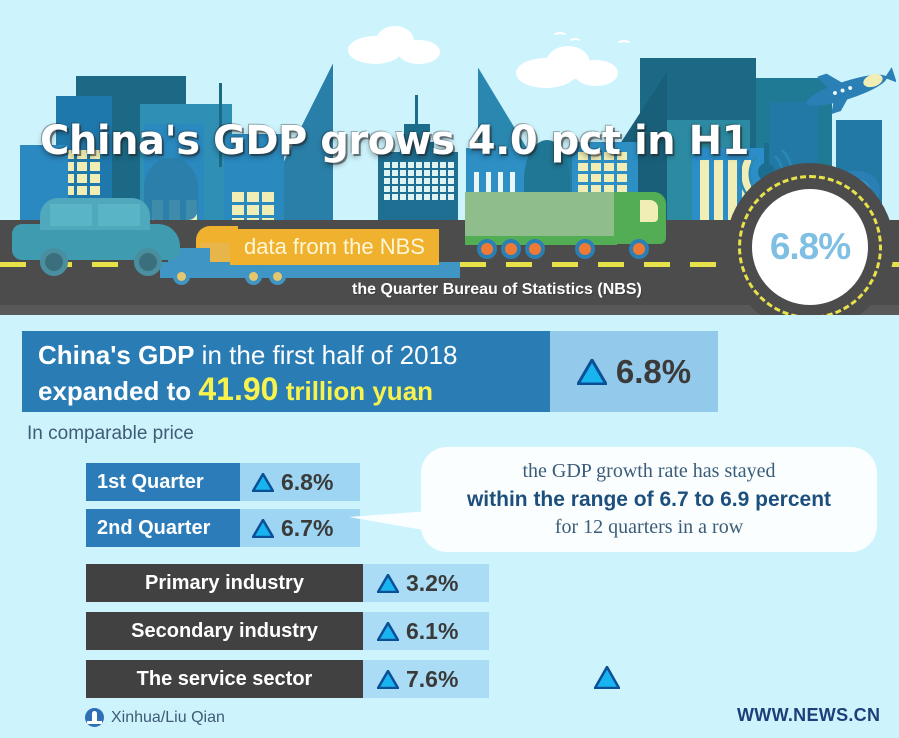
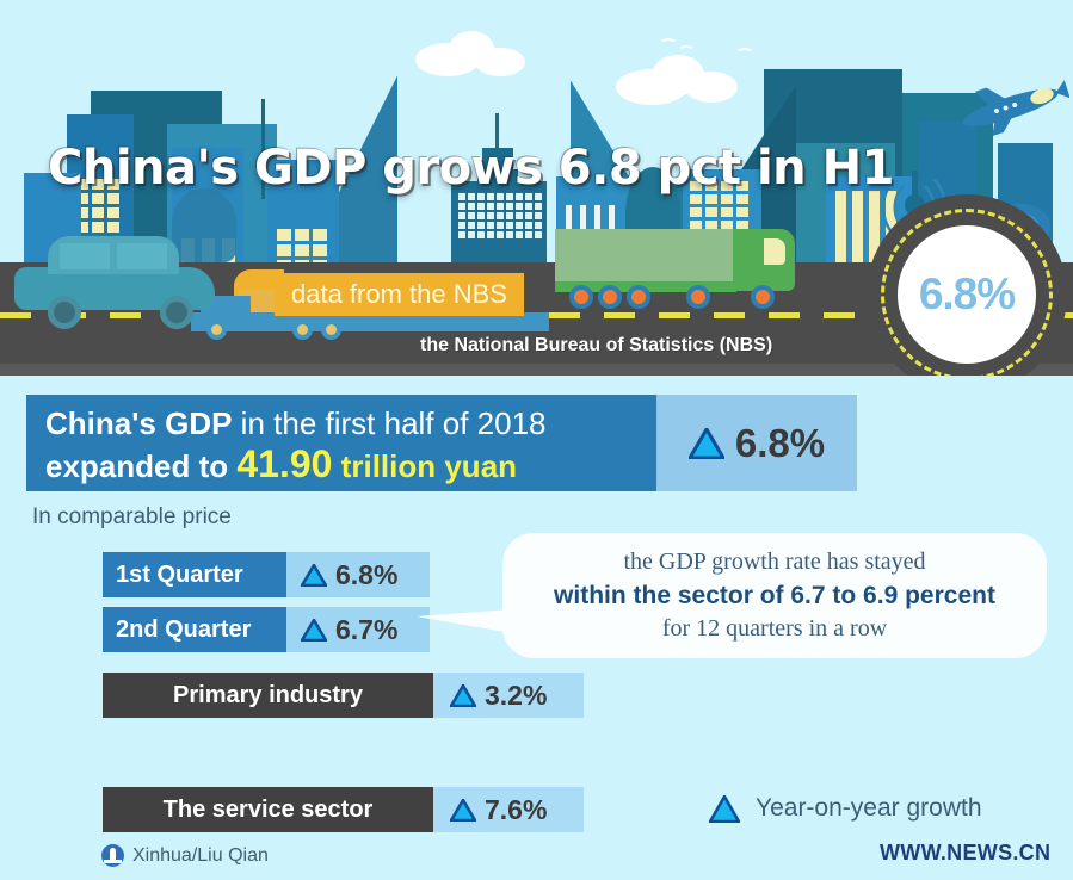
  6.8%
- China's GDP grows 4.0 pct in H1
+ China's GDP grows 6.8 pct in H1
  data from the NBS
- the Quarter Bureau of Statistics (NBS)
+ the National Bureau of Statistics (NBS)
  China's GDP in the first half of 2018
  expanded to 41.90 trillion yuan
  6.8%
  In comparable price
  1st Quarter
  6.8%
  2nd Quarter
  6.7%
  Primary industry
  3.2%
- Secondary industry
- 6.1%
  The service sector
  7.6%
  the GDP growth rate has stayed
- within the range of 6.7 to 6.9 percent
+ within the sector of 6.7 to 6.9 percent
  for 12 quarters in a row
+ Year-on-year growth
  Xinhua/Liu Qian
  WWW.NEWS.CN
